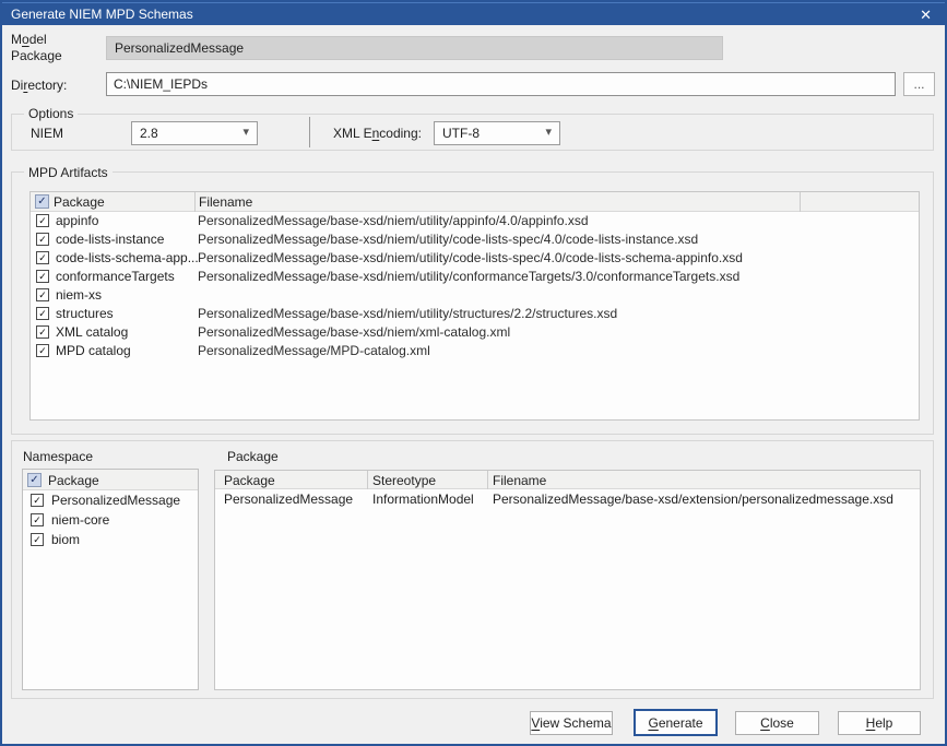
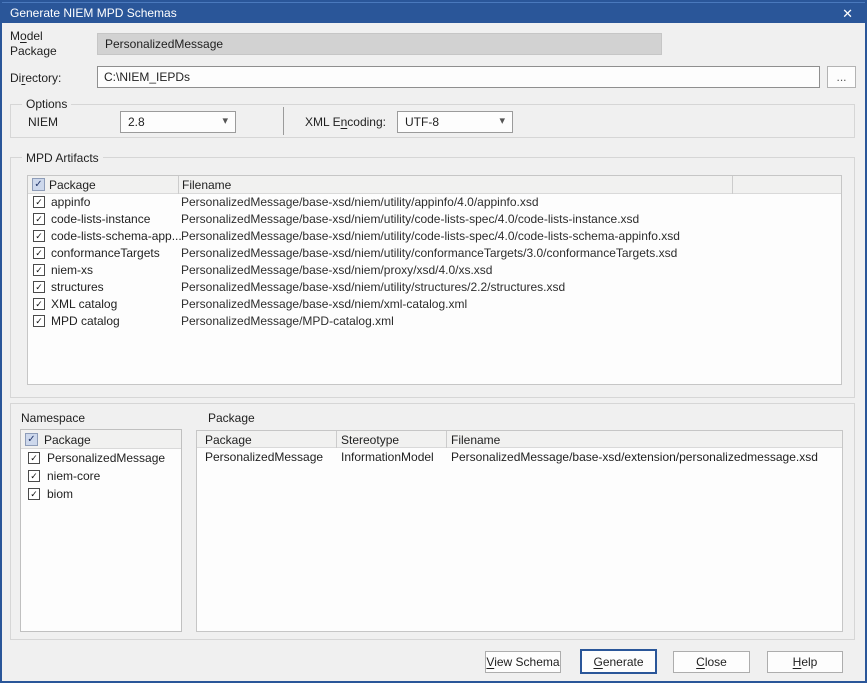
  Generate NIEM MPD Schemas
  ✕
  Model Package
  PersonalizedMessage
  Directory:
  C:\NIEM_IEPDs
  ...
  Options
  NIEM
  2.8
  ▾
  XML Encoding:
  UTF-8
  ▾
  MPD Artifacts
  ✓
  Package
  Filename
  ✓
  appinfo
  PersonalizedMessage/base-xsd/niem/utility/appinfo/4.0/appinfo.xsd
  ✓
  code-lists-instance
  PersonalizedMessage/base-xsd/niem/utility/code-lists-spec/4.0/code-lists-instance.xsd
  ✓
  code-lists-schema-app...
  PersonalizedMessage/base-xsd/niem/utility/code-lists-spec/4.0/code-lists-schema-appinfo.xsd
  ✓
  conformanceTargets
  PersonalizedMessage/base-xsd/niem/utility/conformanceTargets/3.0/conformanceTargets.xsd
  ✓
  niem-xs
+ PersonalizedMessage/base-xsd/niem/proxy/xsd/4.0/xs.xsd
  ✓
  structures
  PersonalizedMessage/base-xsd/niem/utility/structures/2.2/structures.xsd
  ✓
  XML catalog
  PersonalizedMessage/base-xsd/niem/xml-catalog.xml
  ✓
  MPD catalog
  PersonalizedMessage/MPD-catalog.xml
  Namespace
  ✓
  Package
  ✓
  PersonalizedMessage
  ✓
  niem-core
  ✓
  biom
  Package
  Package
  Stereotype
  Filename
  PersonalizedMessage
  InformationModel
  PersonalizedMessage/base-xsd/extension/personalizedmessage.xsd
  View Schema
  Generate
  Close
  Help
